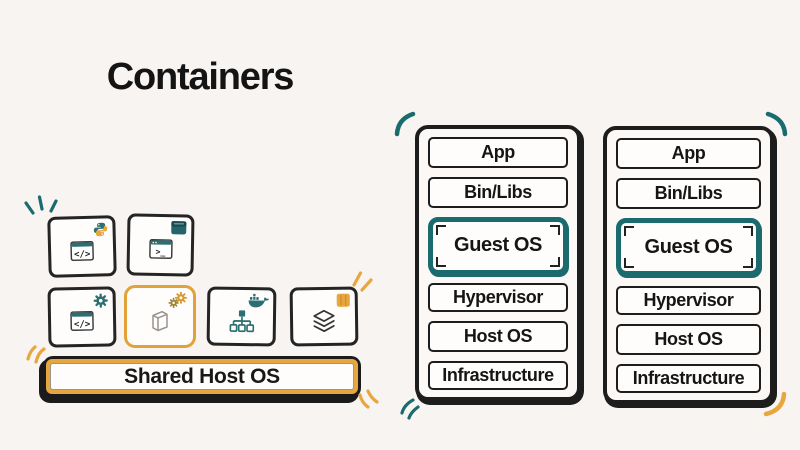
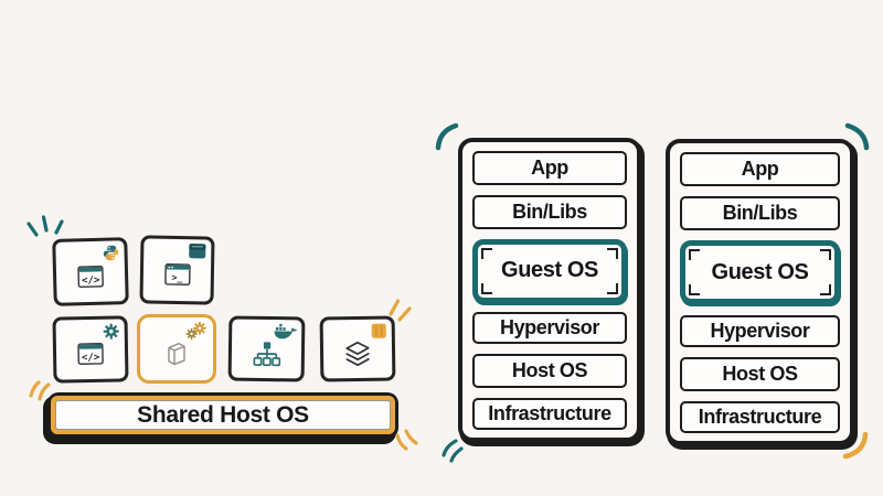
- Containers
  >_
  </>
  Shared Host OS
  App
  Bin/Libs
  Guest OS
  Hypervisor
  Host OS
  Infrastructure
  App
  Bin/Libs
  Guest OS
  Hypervisor
  Host OS
  Infrastructure
